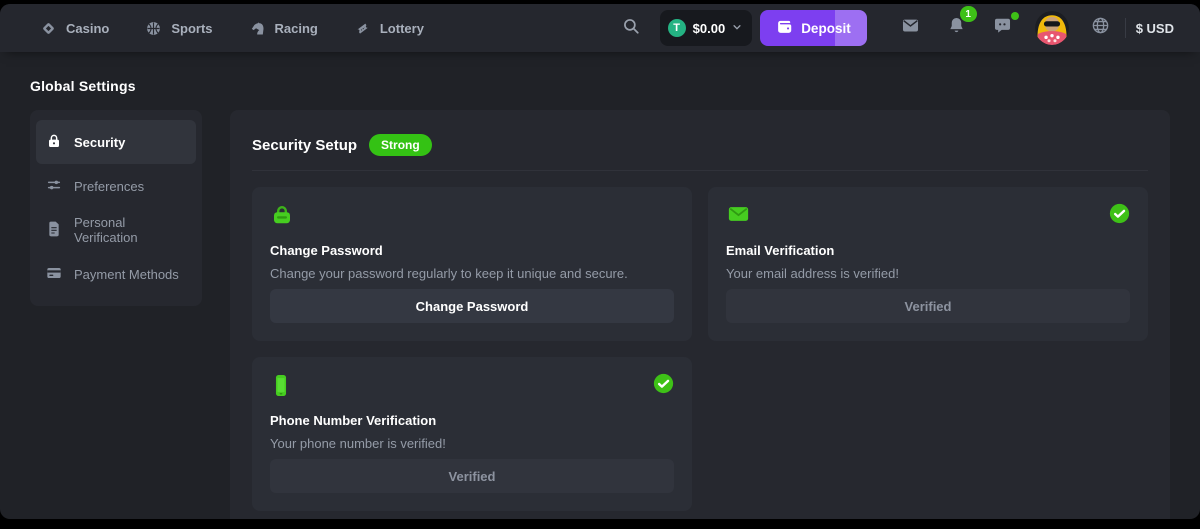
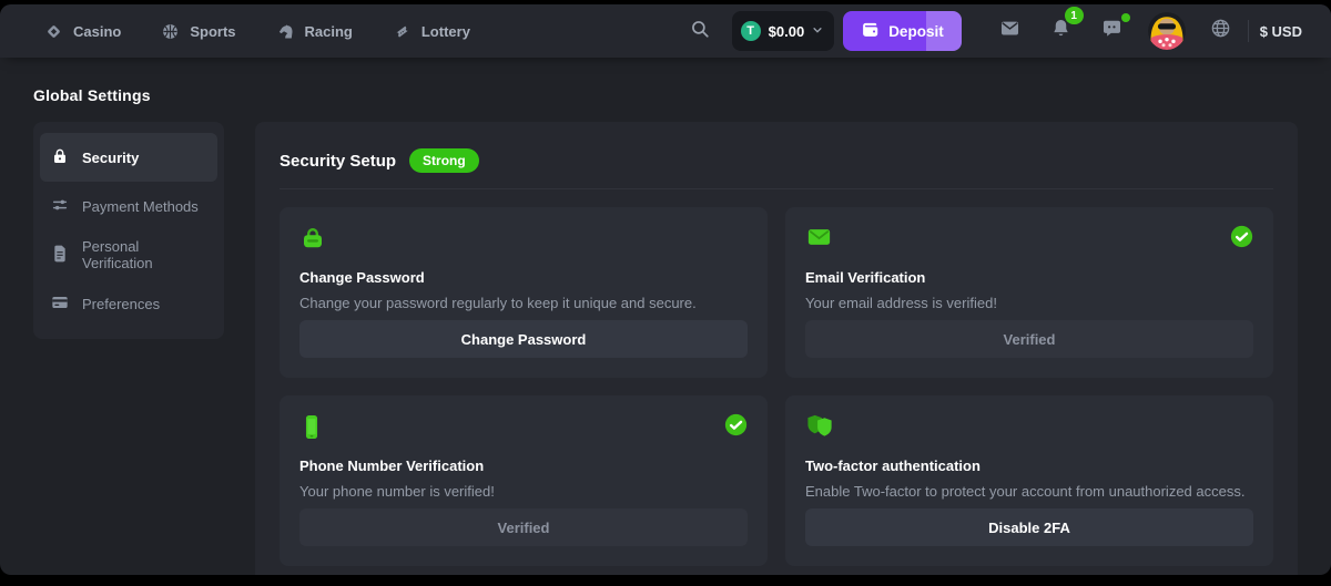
  Casino
  Sports
  Racing
  Lottery
  T
  $0.00
  Deposit
  1
  $ USD
  Global Settings
  Security
- Preferences
+ Payment Methods
  Personal Verification
- Payment Methods
+ Preferences
  Security Setup
  Strong
  Change Password
  Change your password regularly to keep it unique and secure.
  Change Password
  Email Verification
  Your email address is verified!
  Verified
  Phone Number Verification
  Your phone number is verified!
  Verified
+ Two-factor authentication
+ Enable Two-factor to protect your account from unauthorized access.
+ Disable 2FA
